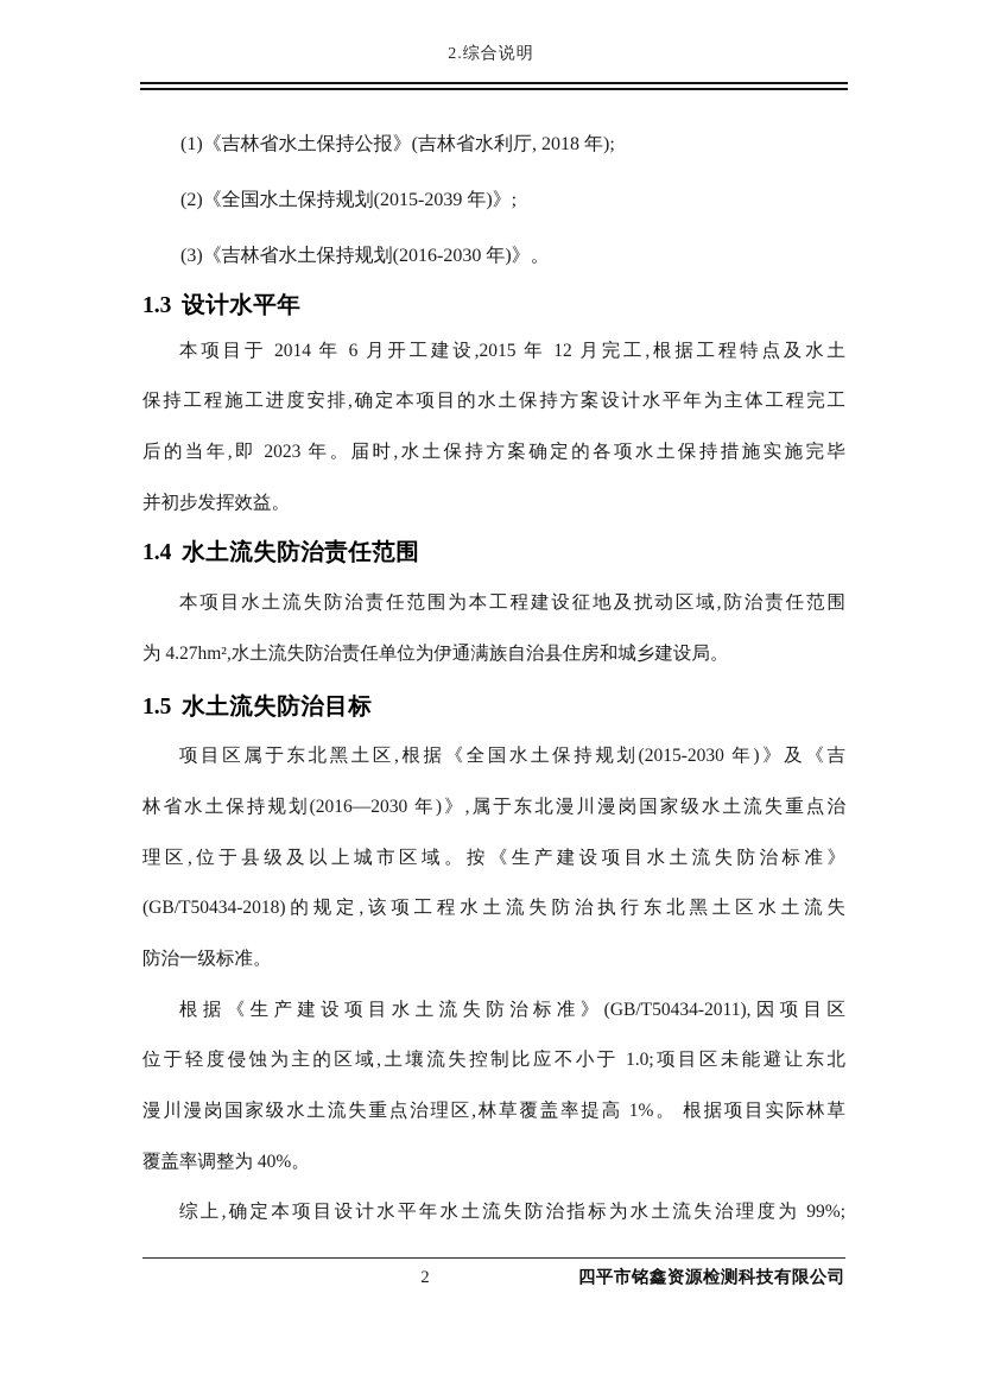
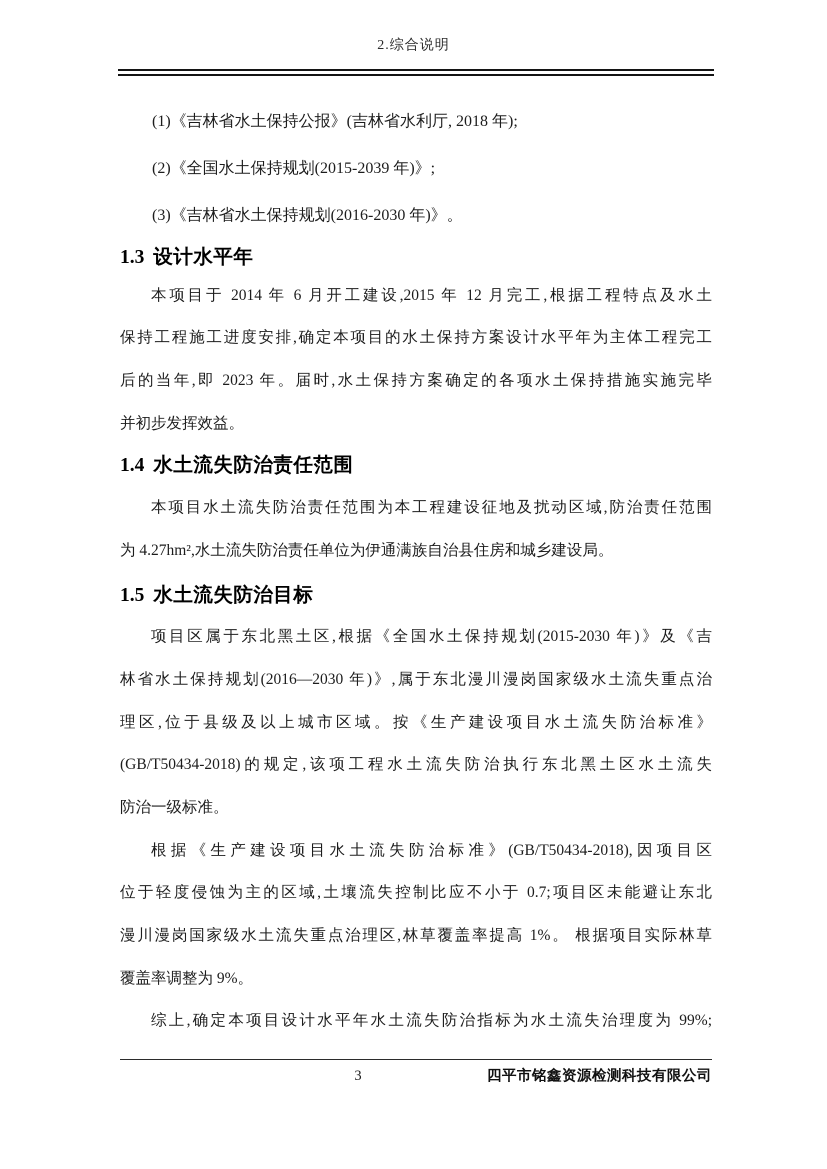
  2.综合说明
  (1)《吉林省水土保持公报》(吉林省水利厅, 2018 年);
  (2)《全国水土保持规划(2015-2039 年)》;
  (3)《吉林省水土保持规划(2016-2030 年)》。
  1.3 设计水平年
  本项目于 2014 年 6 月开工建设,2015 年 12 月完工,根据工程特点及水土
  保持工程施工进度安排,确定本项目的水土保持方案设计水平年为主体工程完工
  后的当年,即 2023 年。届时,水土保持方案确定的各项水土保持措施实施完毕
  并初步发挥效益。
  1.4 水土流失防治责任范围
  本项目水土流失防治责任范围为本工程建设征地及扰动区域,防治责任范围
  为 4.27hm²,水土流失防治责任单位为伊通满族自治县住房和城乡建设局。
  1.5 水土流失防治目标
  项目区属于东北黑土区,根据《全国水土保持规划(2015-2030 年)》及《吉
  林省水土保持规划(2016—2030 年)》,属于东北漫川漫岗国家级水土流失重点治
  理区,位于县级及以上城市区域。按《生产建设项目水土流失防治标准》
  (GB/T50434-2018)的规定,该项工程水土流失防治执行东北黑土区水土流失
  防治一级标准。
- 根据《生产建设项目水土流失防治标准》(GB/T50434-2011),因项目区
+ 根据《生产建设项目水土流失防治标准》(GB/T50434-2018),因项目区
- 位于轻度侵蚀为主的区域,土壤流失控制比应不小于 1.0;项目区未能避让东北
+ 位于轻度侵蚀为主的区域,土壤流失控制比应不小于 0.7;项目区未能避让东北
  漫川漫岗国家级水土流失重点治理区,林草覆盖率提高 1%。 根据项目实际林草
- 覆盖率调整为 40%。
+ 覆盖率调整为 9%。
  综上,确定本项目设计水平年水土流失防治指标为水土流失治理度为 99%;
- 2
+ 3
  四平市铭鑫资源检测科技有限公司
